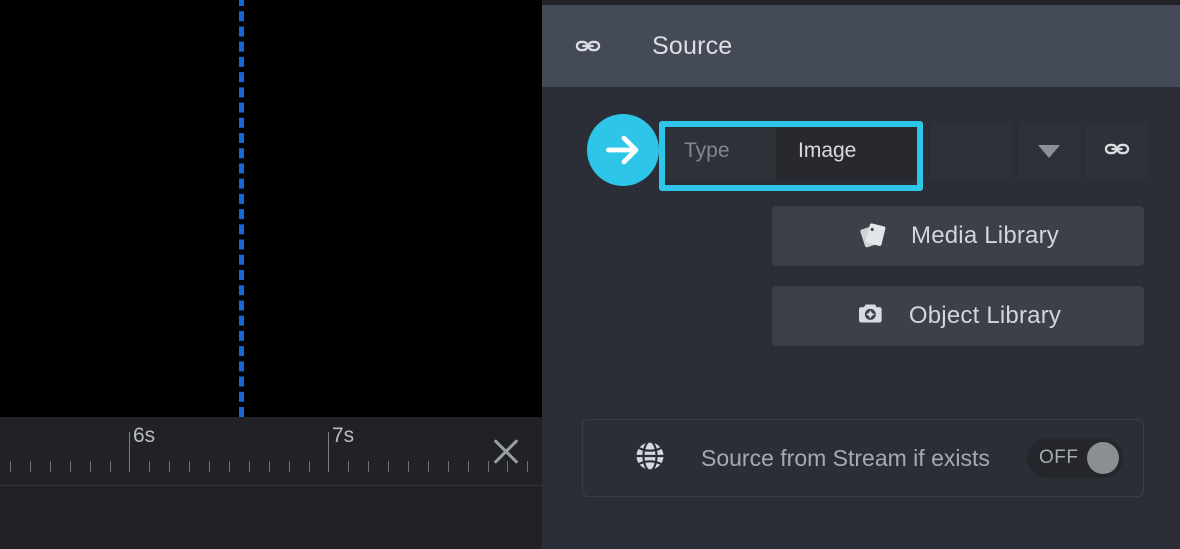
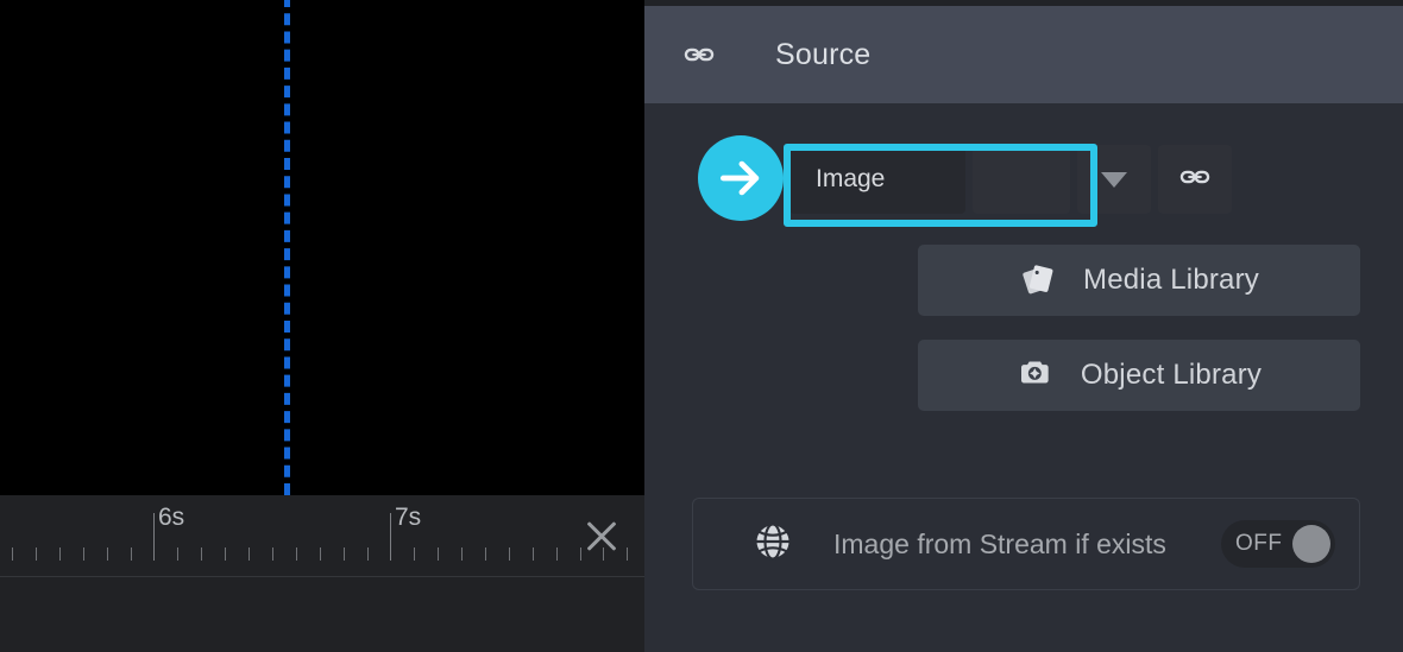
  6s
  7s
  Source
- Type
  Image
  Media Library
  Object Library
- Source from Stream if exists
+ Image from Stream if exists
  OFF
